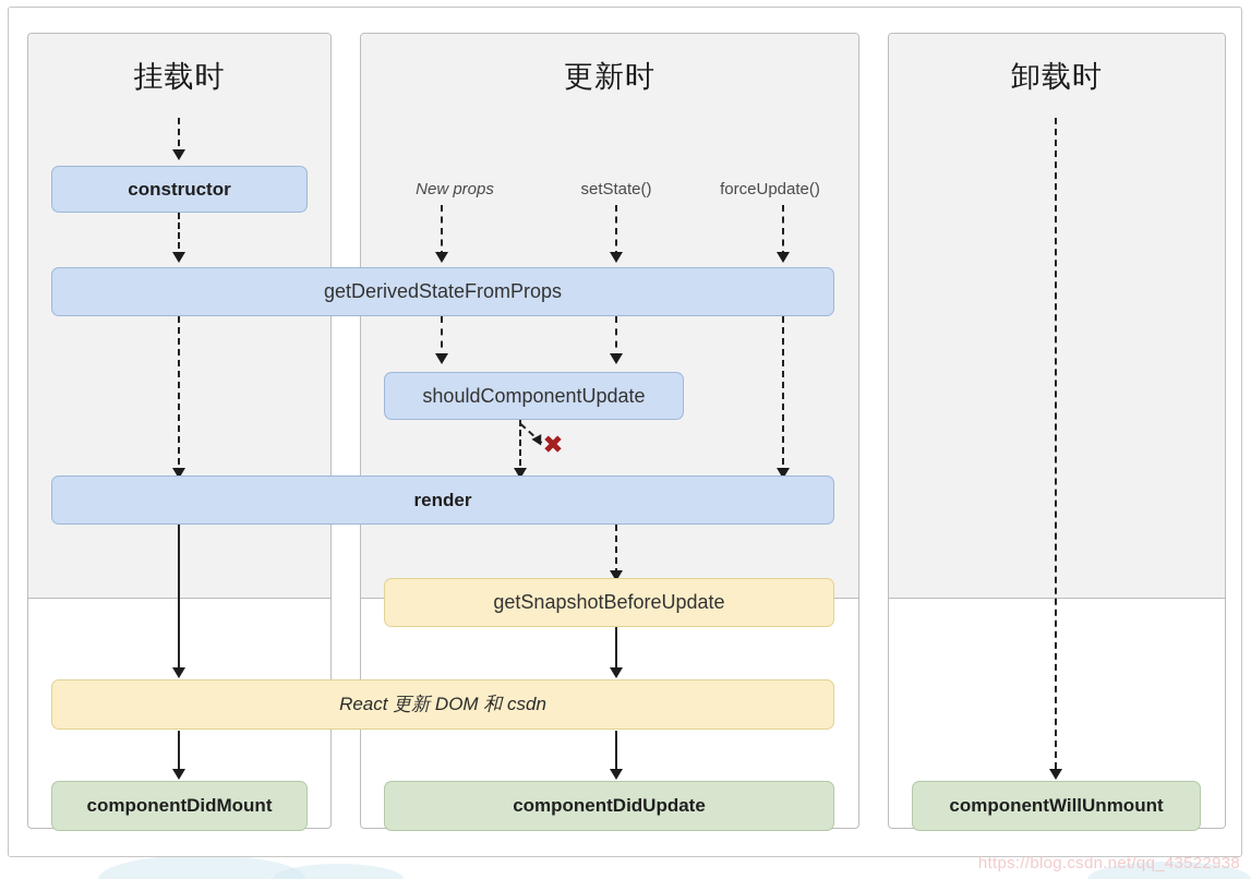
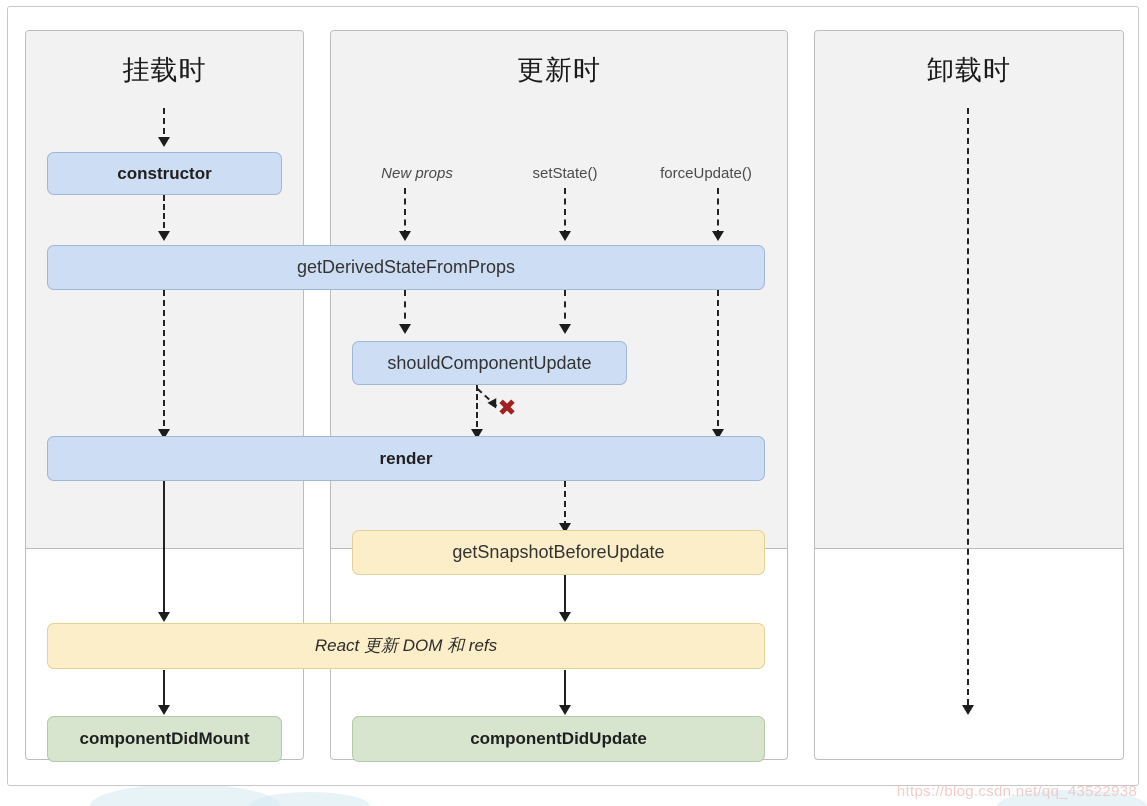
  挂载时
  更新时
  卸载时
  ✖
  New props
  setState()
  forceUpdate()
  constructor
  getDerivedStateFromProps
  shouldComponentUpdate
  render
  getSnapshotBeforeUpdate
- React 更新 DOM 和 csdn
+ React 更新 DOM 和 refs
  componentDidMount
  componentDidUpdate
- componentWillUnmount
  https://blog.csdn.net/qq_43522938
